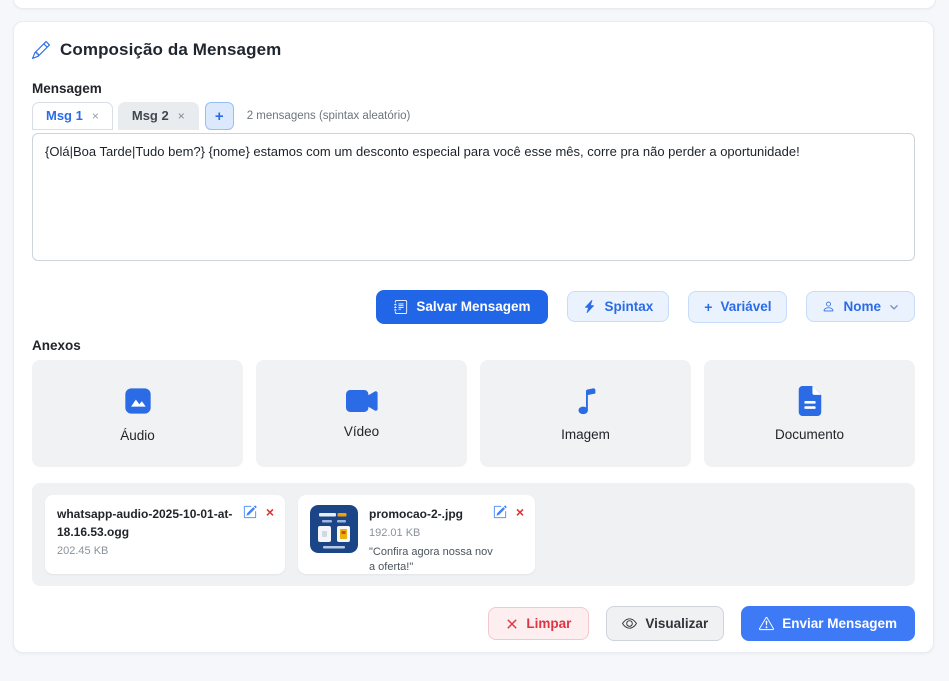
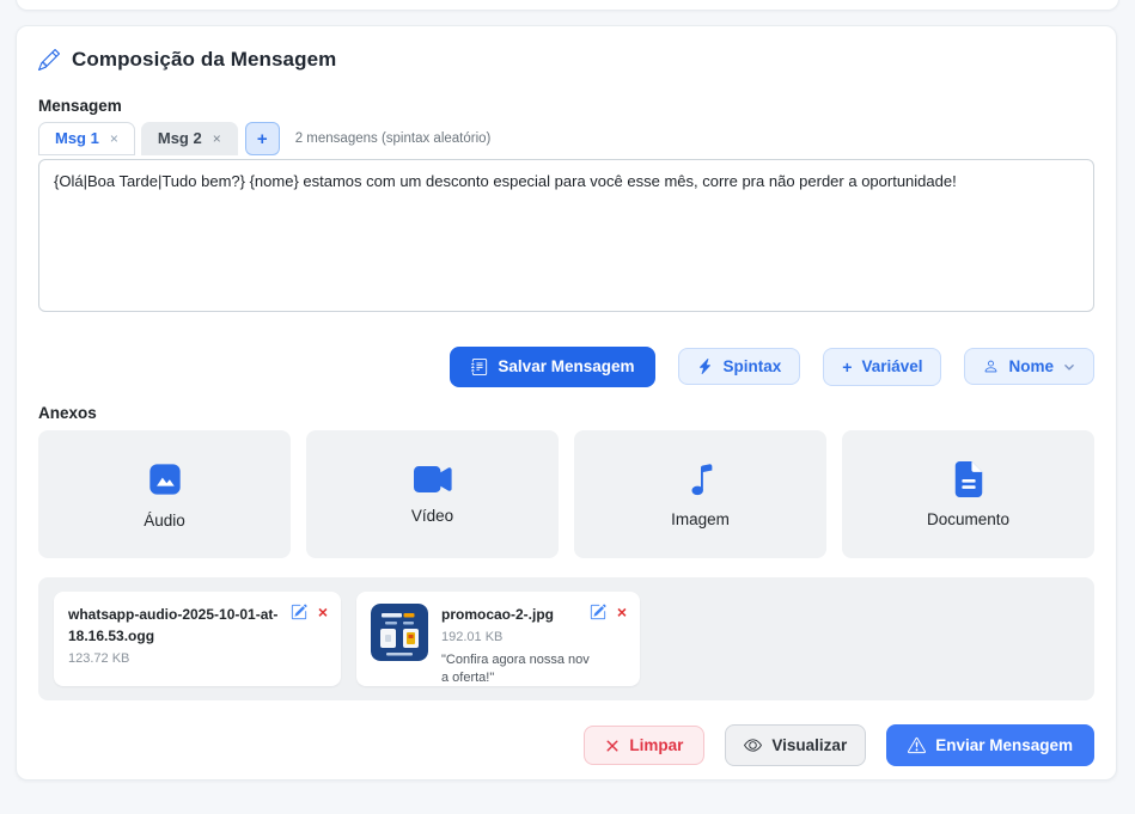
  Composição da Mensagem
  Mensagem
  Msg 1
  ×
  Msg 2
  ×
  +
  2 mensagens (spintax aleatório)
  {Olá|Boa Tarde|Tudo bem?} {nome} estamos com um desconto especial para você esse mês, corre pra não perder a oportunidade!
  Salvar Mensagem
  Spintax
  +
  Variável
  Nome
  Anexos
  Áudio
  Vídeo
  Imagem
  Documento
  whatsapp-audio-2025-10-01-at-18.16.53.ogg
- 202.45 KB
+ 123.72 KB
  ×
  promocao-2-.jpg
  192.01 KB
  "Confira agora nossa nova oferta!"
  ×
  Limpar
  Visualizar
  Enviar Mensagem
